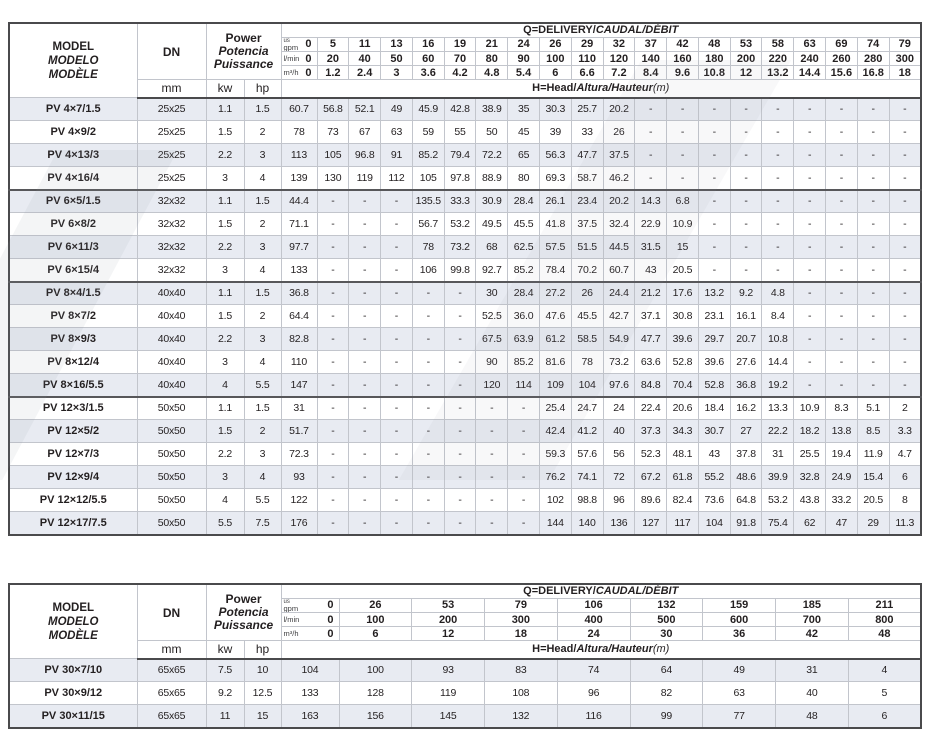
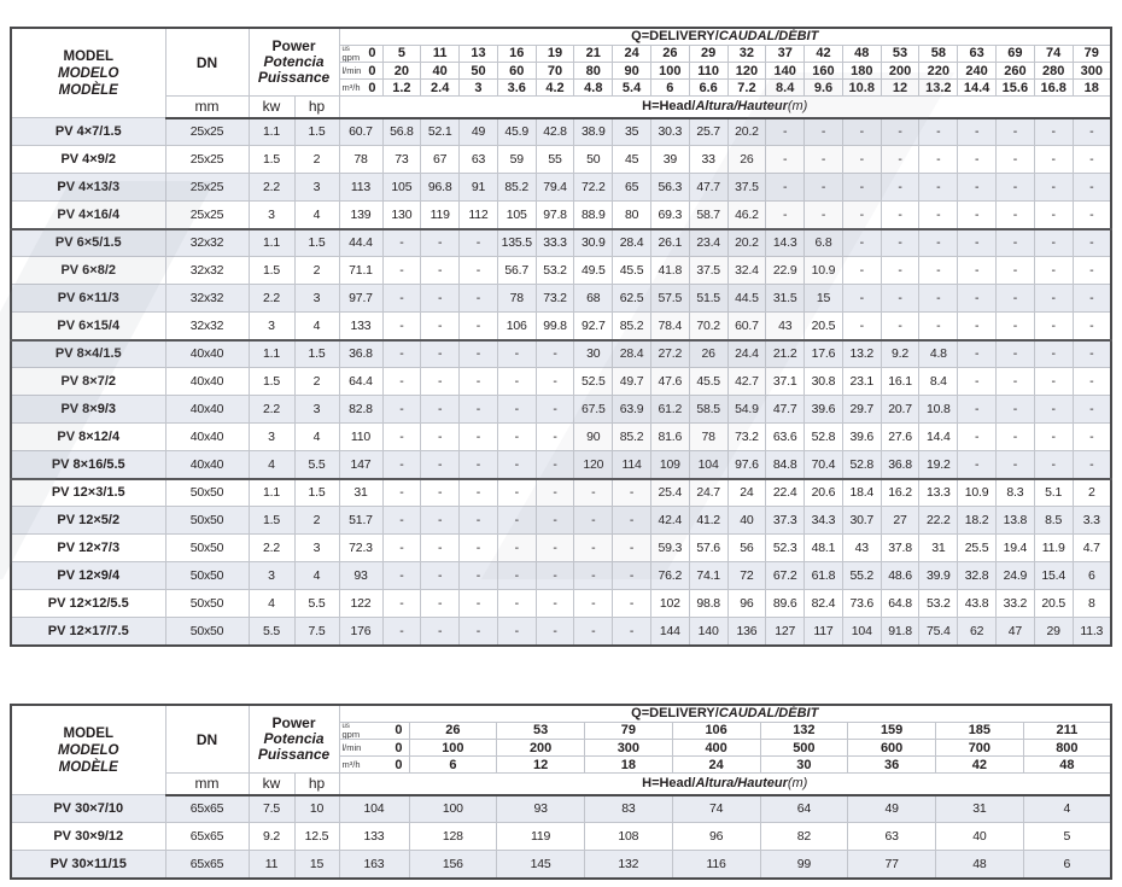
  MODEL MODELO MODÈLE	DN	Power Potencia Puissance	Q=DELIVERY/CAUDAL/DÉBIT
  gpm 0	5	11	13	16	19	21	24	26	29	32	37	42	48	53	58	63	69	74	79
  l/min 0	20	40	50	60	70	80	90	100	110	120	140	160	180	200	220	240	260	280	300
  m³/h 0	1.2	2.4	3	3.6	4.2	4.8	5.4	6	6.6	7.2	8.4	9.6	10.8	12	13.2	14.4	15.6	16.8	18
  mm	kw	hp	H=Head/Altura/Hauteur(m)
  PV 4×7/1.5	25x25	1.1	1.5	60.7	56.8	52.1	49	45.9	42.8	38.9	35	30.3	25.7	20.2	-	-	-	-	-	-	-	-	-
  PV 4×9/2	25x25	1.5	2	78	73	67	63	59	55	50	45	39	33	26	-	-	-	-	-	-	-	-	-
  PV 4×13/3	25x25	2.2	3	113	105	96.8	91	85.2	79.4	72.2	65	56.3	47.7	37.5	-	-	-	-	-	-	-	-	-
  PV 4×16/4	25x25	3	4	139	130	119	112	105	97.8	88.9	80	69.3	58.7	46.2	-	-	-	-	-	-	-	-	-
  PV 6×5/1.5	32x32	1.1	1.5	44.4	-	-	-	135.5	33.3	30.9	28.4	26.1	23.4	20.2	14.3	6.8	-	-	-	-	-	-	-
  PV 6×8/2	32x32	1.5	2	71.1	-	-	-	56.7	53.2	49.5	45.5	41.8	37.5	32.4	22.9	10.9	-	-	-	-	-	-	-
  PV 6×11/3	32x32	2.2	3	97.7	-	-	-	78	73.2	68	62.5	57.5	51.5	44.5	31.5	15	-	-	-	-	-	-	-
  PV 6×15/4	32x32	3	4	133	-	-	-	106	99.8	92.7	85.2	78.4	70.2	60.7	43	20.5	-	-	-	-	-	-	-
  PV 8×4/1.5	40x40	1.1	1.5	36.8	-	-	-	-	-	30	28.4	27.2	26	24.4	21.2	17.6	13.2	9.2	4.8	-	-	-	-
- PV 8×7/2	40x40	1.5	2	64.4	-	-	-	-	-	52.5	36.0	47.6	45.5	42.7	37.1	30.8	23.1	16.1	8.4	-	-	-	-
+ PV 8×7/2	40x40	1.5	2	64.4	-	-	-	-	-	52.5	49.7	47.6	45.5	42.7	37.1	30.8	23.1	16.1	8.4	-	-	-	-
  PV 8×9/3	40x40	2.2	3	82.8	-	-	-	-	-	67.5	63.9	61.2	58.5	54.9	47.7	39.6	29.7	20.7	10.8	-	-	-	-
  PV 8×12/4	40x40	3	4	110	-	-	-	-	-	90	85.2	81.6	78	73.2	63.6	52.8	39.6	27.6	14.4	-	-	-	-
  PV 8×16/5.5	40x40	4	5.5	147	-	-	-	-	-	120	114	109	104	97.6	84.8	70.4	52.8	36.8	19.2	-	-	-	-
  PV 12×3/1.5	50x50	1.1	1.5	31	-	-	-	-	-	-	-	25.4	24.7	24	22.4	20.6	18.4	16.2	13.3	10.9	8.3	5.1	2
  PV 12×5/2	50x50	1.5	2	51.7	-	-	-	-	-	-	-	42.4	41.2	40	37.3	34.3	30.7	27	22.2	18.2	13.8	8.5	3.3
  PV 12×7/3	50x50	2.2	3	72.3	-	-	-	-	-	-	-	59.3	57.6	56	52.3	48.1	43	37.8	31	25.5	19.4	11.9	4.7
  PV 12×9/4	50x50	3	4	93	-	-	-	-	-	-	-	76.2	74.1	72	67.2	61.8	55.2	48.6	39.9	32.8	24.9	15.4	6
  PV 12×12/5.5	50x50	4	5.5	122	-	-	-	-	-	-	-	102	98.8	96	89.6	82.4	73.6	64.8	53.2	43.8	33.2	20.5	8
  PV 12×17/7.5	50x50	5.5	7.5	176	-	-	-	-	-	-	-	144	140	136	127	117	104	91.8	75.4	62	47	29	11.3
  MODEL MODELO MODÈLE	DN	Power Potencia Puissance	Q=DELIVERY/CAUDAL/DÉBIT
  gpm 0	26	53	79	106	132	159	185	211
  l/min 0	100	200	300	400	500	600	700	800
  m³/h 0	6	12	18	24	30	36	42	48
  mm	kw	hp	H=Head/Altura/Hauteur(m)
  PV 30×7/10	65x65	7.5	10	104	100	93	83	74	64	49	31	4
  PV 30×9/12	65x65	9.2	12.5	133	128	119	108	96	82	63	40	5
  PV 30×11/15	65x65	11	15	163	156	145	132	116	99	77	48	6
